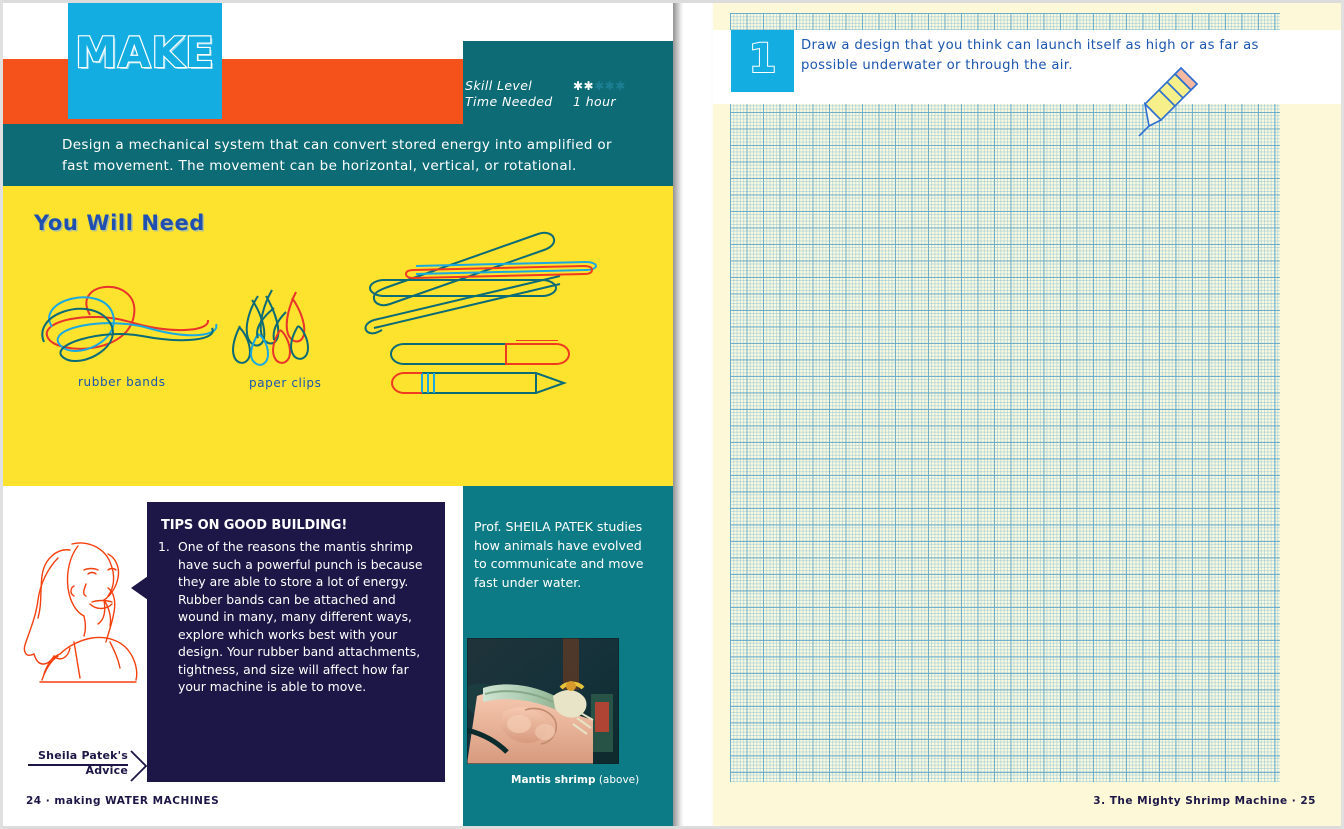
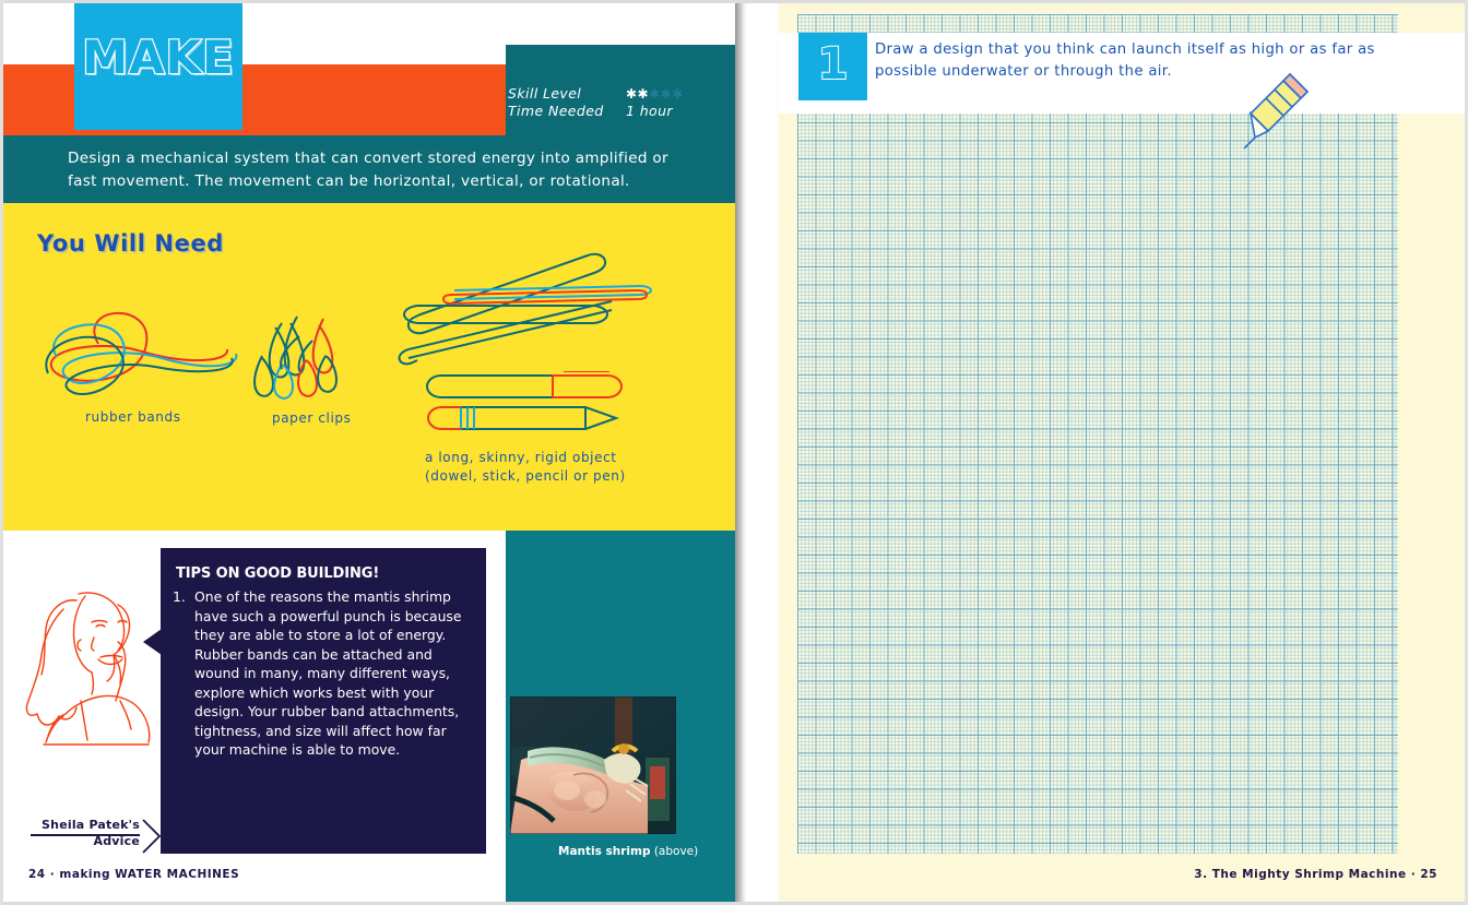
  MAKE
  Skill Level
  ✱✱✱✱✱
  Time Needed
  1 hour
  Design a mechanical system that can convert stored energy into amplified or fast movement. The movement can be horizontal, vertical, or rotational.
  You Will Need
  rubber bands
  paper clips
+ a long, skinny, rigid object
+ (dowel, stick, pencil or pen)
  TIPS ON GOOD BUILDING!
  1.
  One of the reasons the mantis shrimp have such a powerful punch is because they are able to store a lot of energy. Rubber bands can be attached and wound in many, many different ways, explore which works best with your design. Your rubber band attachments, tightness, and size will affect how far your machine is able to move.
  Sheila Patek's
  Advice
  24 · making WATER MACHINES
- Prof. SHEILA PATEK studies how animals have evolved to communicate and move fast under water.
  Mantis shrimp (above)
  1
  Draw a design that you think can launch itself as high or as far as possible underwater or through the air.
  3. The Mighty Shrimp Machine · 25
